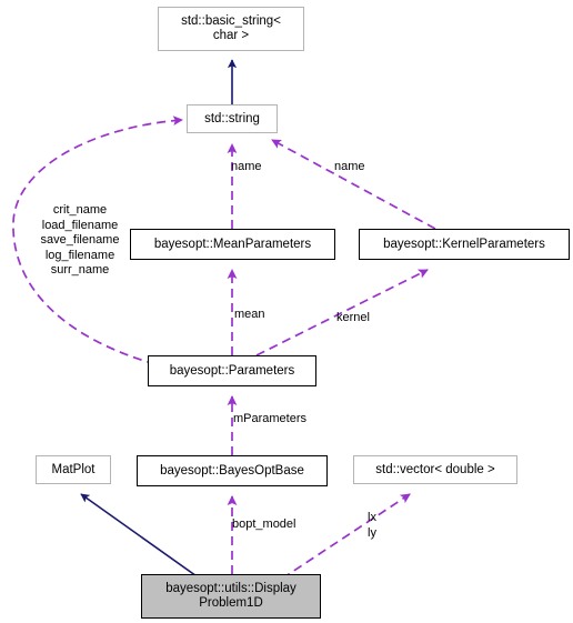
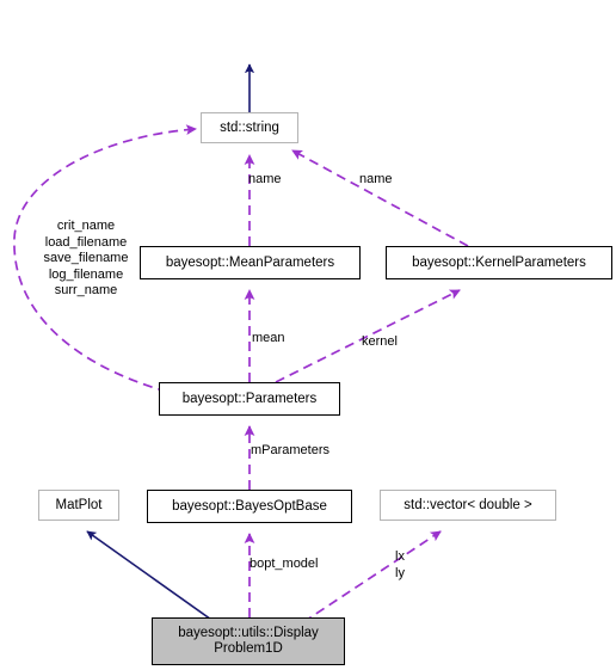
- std::basic_string<
- char >
  std::string
  bayesopt::MeanParameters
  bayesopt::KernelParameters
  bayesopt::Parameters
  MatPlot
  bayesopt::BayesOptBase
  std::vector< double >
  bayesopt::utils::Display
  Problem1D
  crit_name
  load_filename
  save_filename
  log_filename
  surr_name
  name
  name
  mean
  kernel
  mParameters
  bopt_model
  lx
  ly
